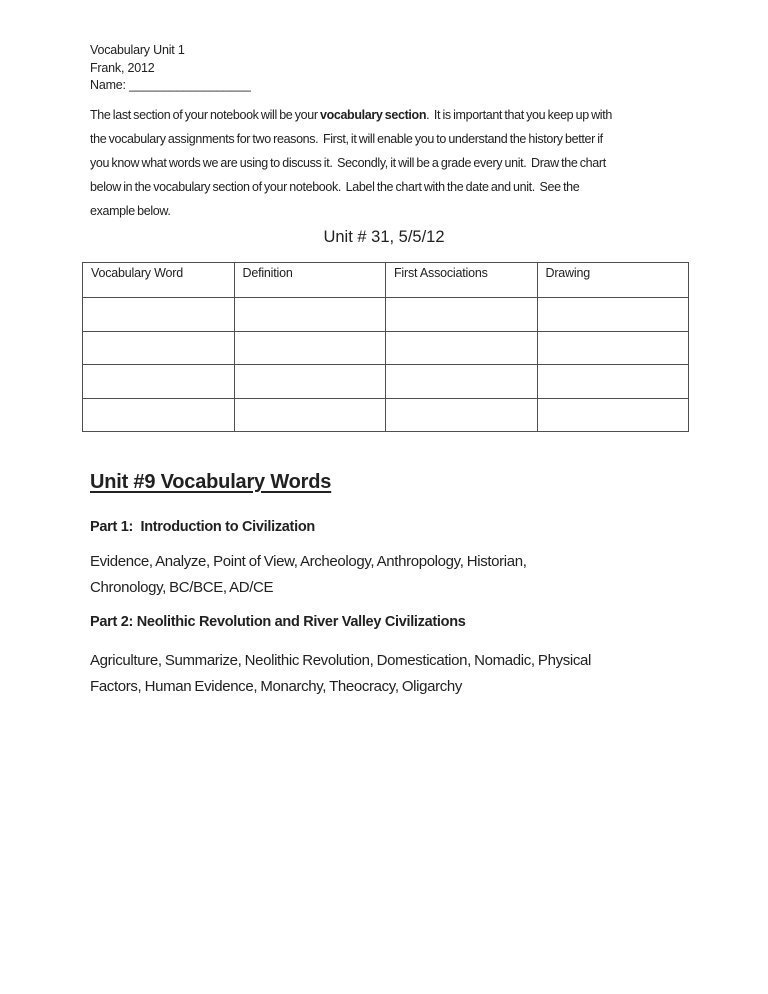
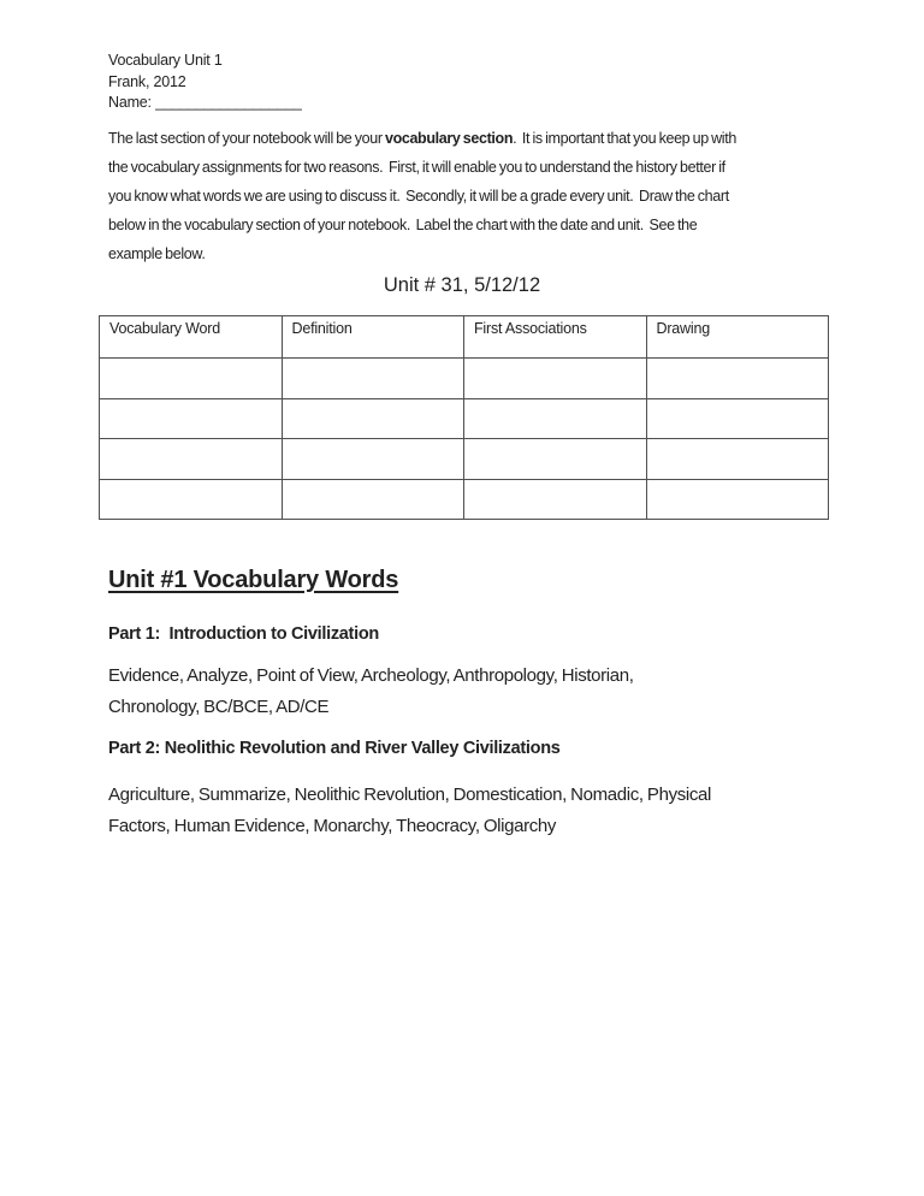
  Vocabulary Unit 1
  Frank, 2012
  Name: __________________
  The last section of your notebook will be your vocabulary section. It is important that you keep up with
  the vocabulary assignments for two reasons. First, it will enable you to understand the history better if
  you know what words we are using to discuss it. Secondly, it will be a grade every unit. Draw the chart
  below in the vocabulary section of your notebook. Label the chart with the date and unit. See the
  example below.
- Unit # 31, 5/5/12
+ Unit # 31, 5/12/12
  Vocabulary Word	Definition	First Associations	Drawing
- Unit #9 Vocabulary Words
+ Unit #1 Vocabulary Words
  Part 1: Introduction to Civilization
  Evidence, Analyze, Point of View, Archeology, Anthropology, Historian,
  Chronology, BC/BCE, AD/CE
  Part 2: Neolithic Revolution and River Valley Civilizations
  Agriculture, Summarize, Neolithic Revolution, Domestication, Nomadic, Physical
  Factors, Human Evidence, Monarchy, Theocracy, Oligarchy
